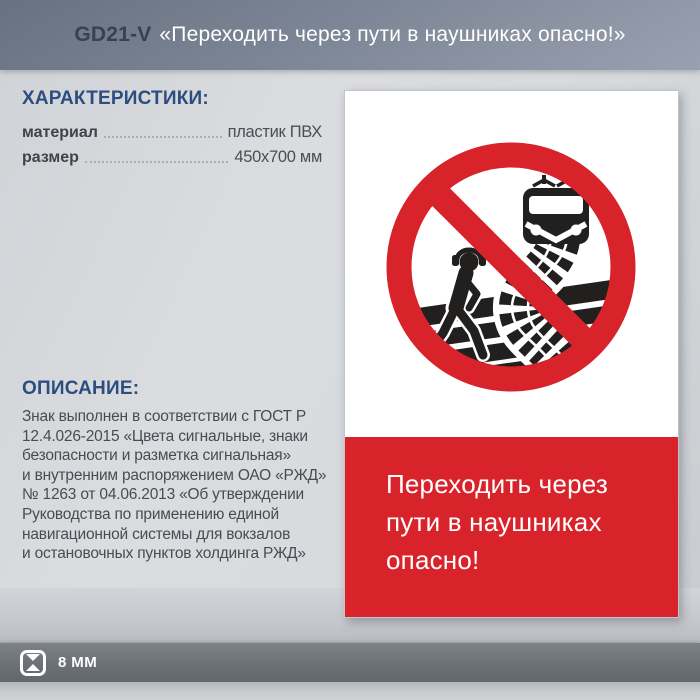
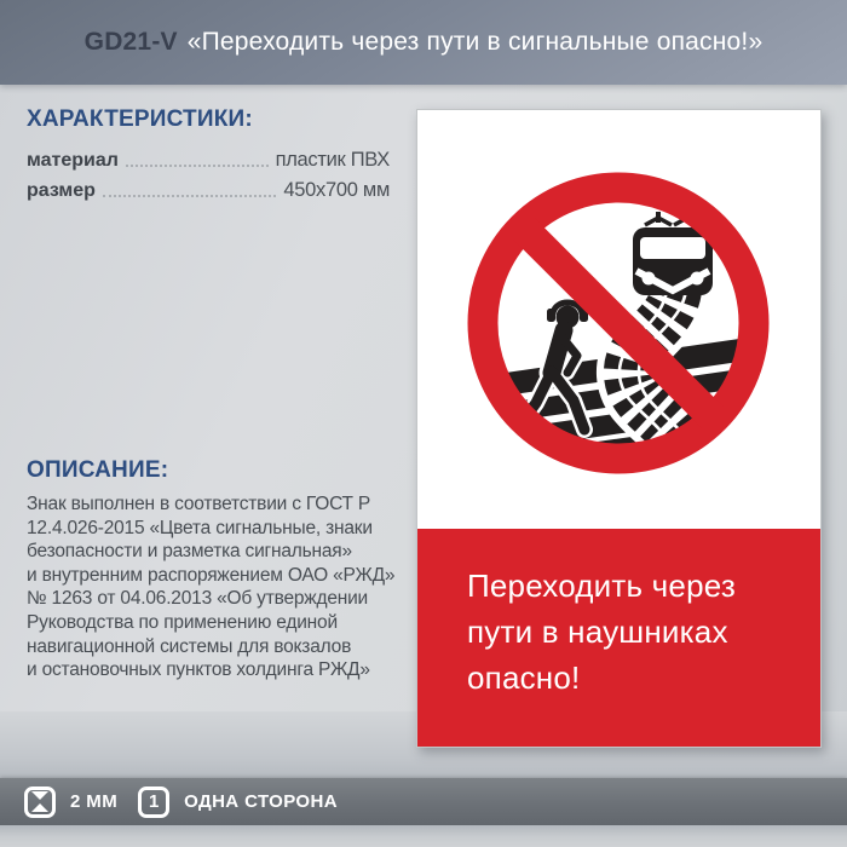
- 8 ММ
+ 2 ММ
+ 1
+ ОДНА СТОРОНА
- GD21-V «Переходить через пути в наушниках опасно!»
+ GD21-V «Переходить через пути в сигнальные опасно!»
  ХАРАКТЕРИСТИКИ:
  материал
  пластик ПВХ
  размер
  450x700 мм
  ОПИСАНИЕ:
  Знак выполнен в соответствии с ГОСТ Р
  12.4.026-2015 «Цвета сигнальные, знаки
  безопасности и разметка сигнальная»
  и внутренним распоряжением ОАО «РЖД»
  № 1263 от 04.06.2013 «Об утверждении
  Руководства по применению единой
  навигационной системы для вокзалов
  и остановочных пунктов холдинга РЖД»
  Переходить через
  пути в наушниках
  опасно!
